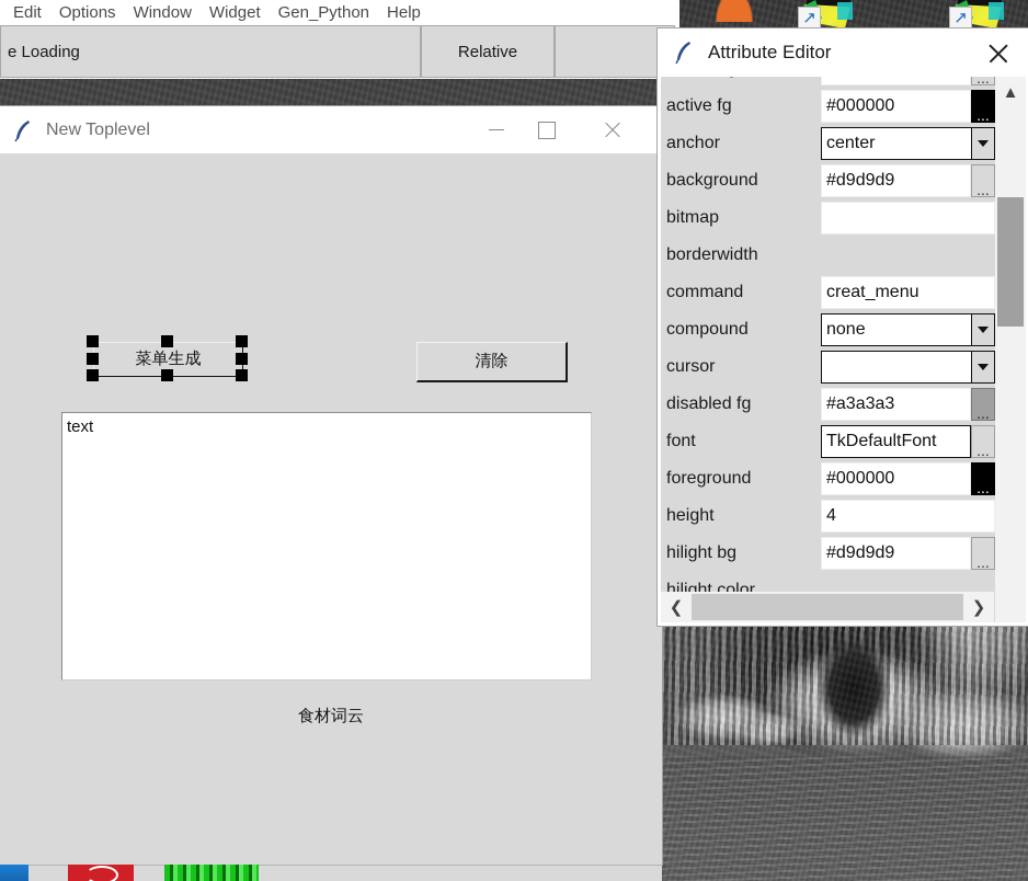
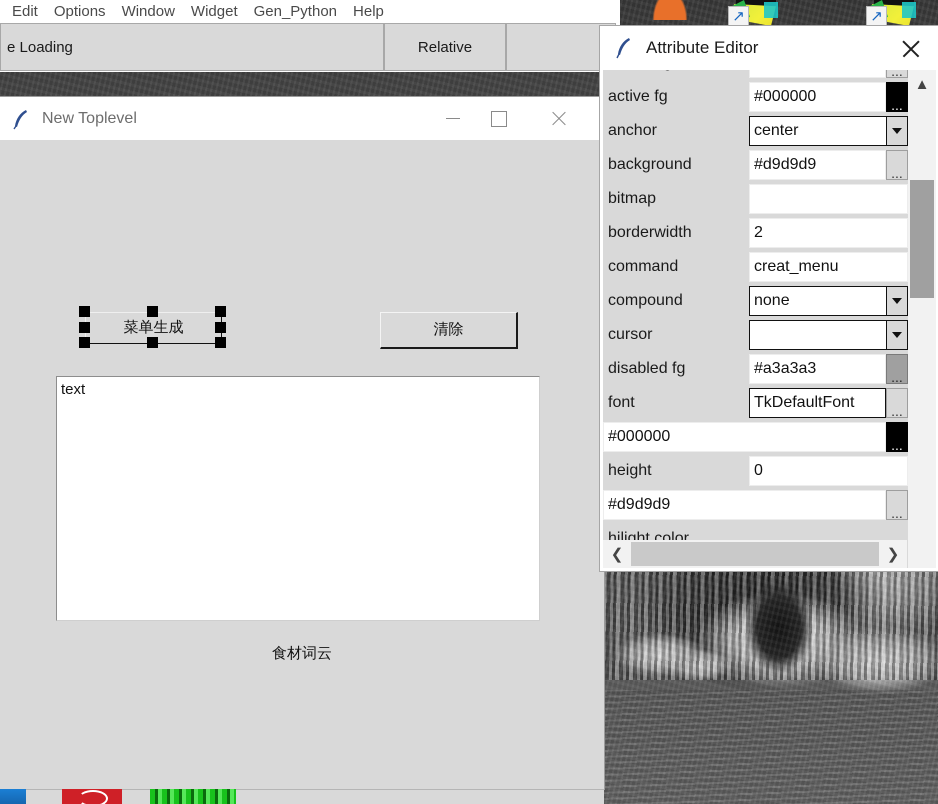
  ↗
  ↗
  Edit
  Options
  Window
  Widget
  Gen_Python
  Help
  e Loading
  Relative
  New Toplevel
  菜单生成
  清除
  text
  食材词云
  Attribute Editor
  ...
  active fg
  #000000
  ...
  anchor
  center
  background
  #d9d9d9
  ...
  bitmap
  borderwidth
+ 2
  command
  creat_menu
  compound
  none
  cursor
  disabled fg
  #a3a3a3
  ...
  font
  TkDefaultFont
  ...
- foreground
  #000000
  ...
  height
- 4
+ 0
- hilight bg
  #d9d9d9
  ...
  hilight color
  ▲
  ❮
  ❯
